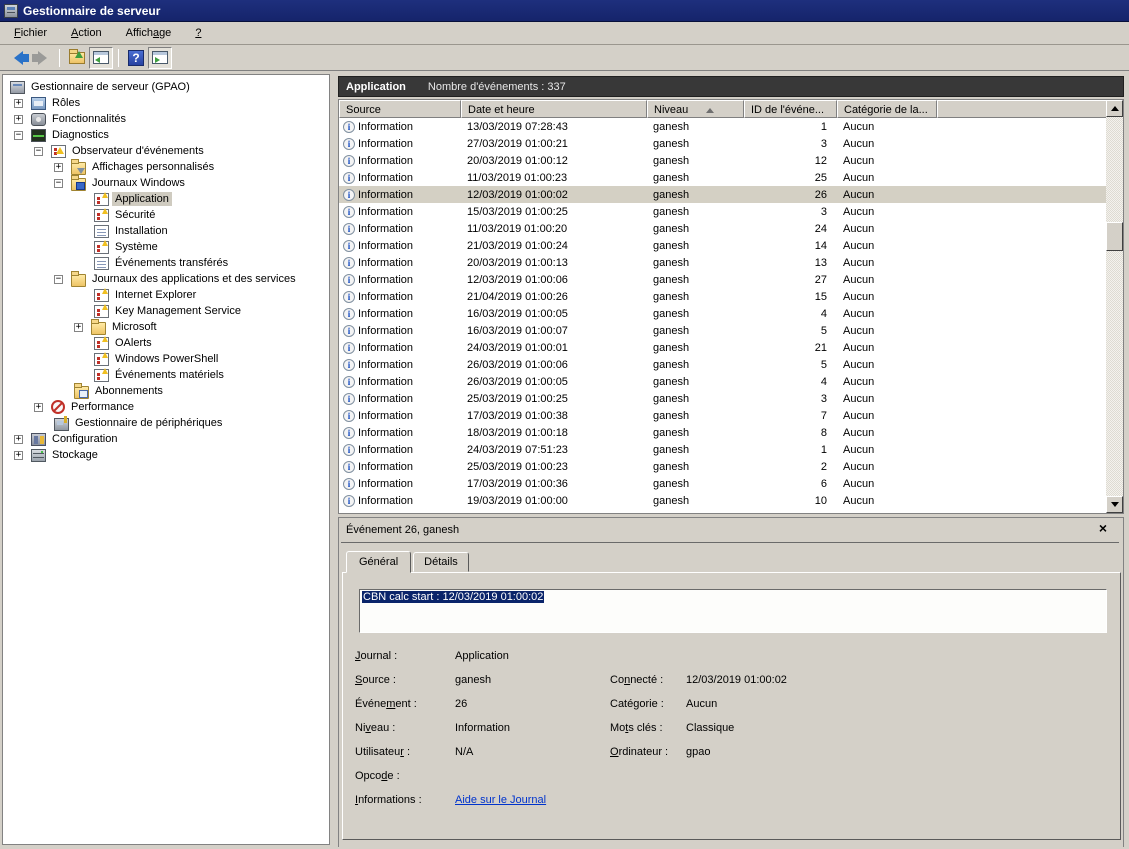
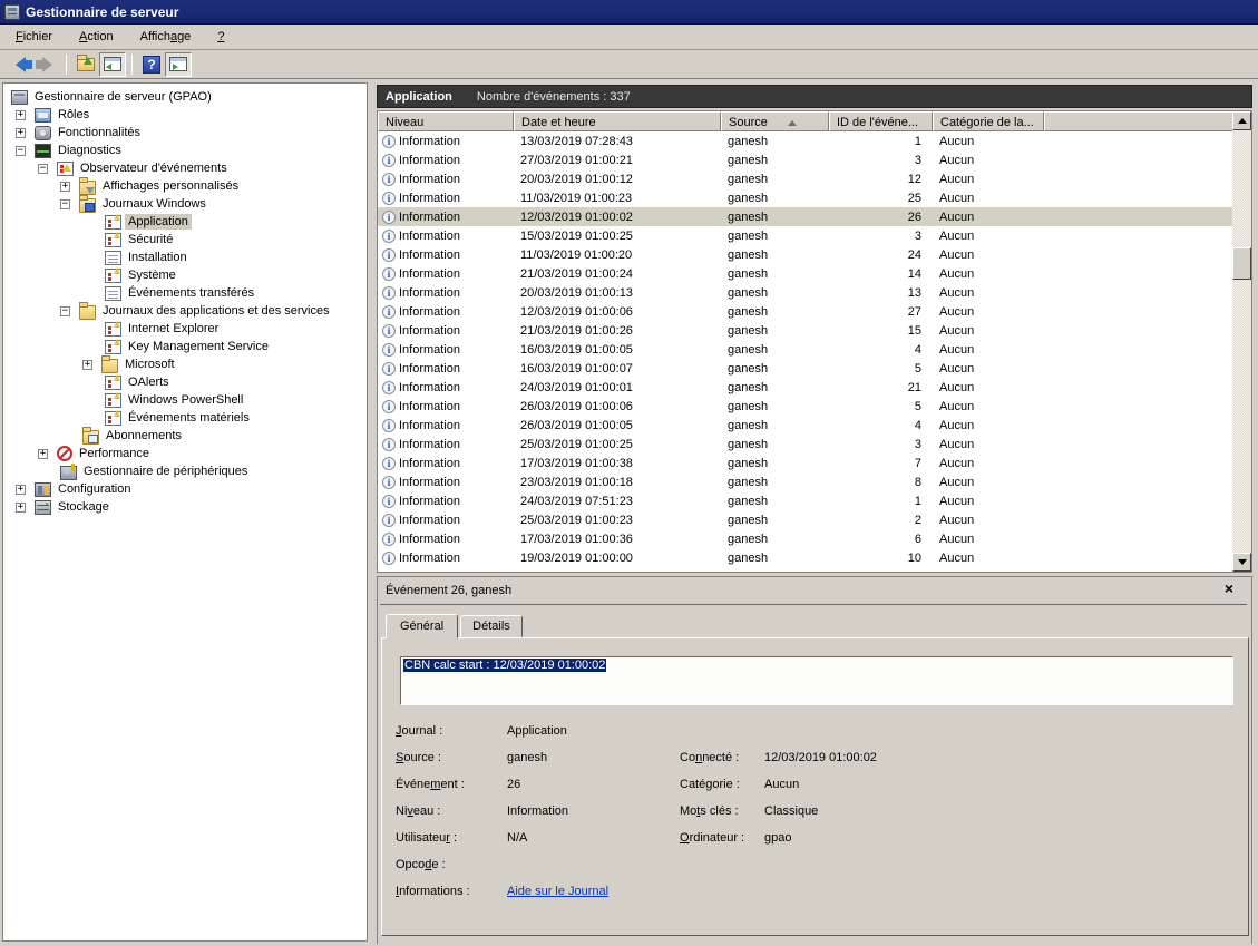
  Gestionnaire de serveur
  Fichier
  Action
  Affichage
  ?
  ?
  Gestionnaire de serveur (GPAO)
  +
  Rôles
  +
  Fonctionnalités
  −
  Diagnostics
  −
  Observateur d'événements
  +
  Affichages personnalisés
  −
  Journaux Windows
  Application
  Sécurité
  Installation
  Système
  Événements transférés
  −
  Journaux des applications et des services
  Internet Explorer
  Key Management Service
  +
  Microsoft
  OAlerts
  Windows PowerShell
  Événements matériels
  Abonnements
  +
  Performance
  Gestionnaire de périphériques
  +
  Configuration
  +
  Stockage
  Application
  Nombre d'événements : 337
- Source
+ Niveau
  Date et heure
- Niveau
+ Source
  ID de l'événe...
  Catégorie de la...
  i
  Information
  13/03/2019 07:28:43
  ganesh
  1
  Aucun
  i
  Information
  27/03/2019 01:00:21
  ganesh
  3
  Aucun
  i
  Information
  20/03/2019 01:00:12
  ganesh
  12
  Aucun
  i
  Information
  11/03/2019 01:00:23
  ganesh
  25
  Aucun
  i
  Information
  12/03/2019 01:00:02
  ganesh
  26
  Aucun
  i
  Information
  15/03/2019 01:00:25
  ganesh
  3
  Aucun
  i
  Information
  11/03/2019 01:00:20
  ganesh
  24
  Aucun
  i
  Information
  21/03/2019 01:00:24
  ganesh
  14
  Aucun
  i
  Information
  20/03/2019 01:00:13
  ganesh
  13
  Aucun
  i
  Information
  12/03/2019 01:00:06
  ganesh
  27
  Aucun
  i
  Information
- 21/04/2019 01:00:26
+ 21/03/2019 01:00:26
  ganesh
  15
  Aucun
  i
  Information
  16/03/2019 01:00:05
  ganesh
  4
  Aucun
  i
  Information
  16/03/2019 01:00:07
  ganesh
  5
  Aucun
  i
  Information
  24/03/2019 01:00:01
  ganesh
  21
  Aucun
  i
  Information
  26/03/2019 01:00:06
  ganesh
  5
  Aucun
  i
  Information
  26/03/2019 01:00:05
  ganesh
  4
  Aucun
  i
  Information
  25/03/2019 01:00:25
  ganesh
  3
  Aucun
  i
  Information
  17/03/2019 01:00:38
  ganesh
  7
  Aucun
  i
  Information
- 18/03/2019 01:00:18
+ 23/03/2019 01:00:18
  ganesh
  8
  Aucun
  i
  Information
  24/03/2019 07:51:23
  ganesh
  1
  Aucun
  i
  Information
  25/03/2019 01:00:23
  ganesh
  2
  Aucun
  i
  Information
  17/03/2019 01:00:36
  ganesh
  6
  Aucun
  i
  Information
  19/03/2019 01:00:00
  ganesh
  10
  Aucun
  Événement 26, ganesh
  ×
  Général
  Détails
  CBN calc start : 12/03/2019 01:00:02
  Journal :
  Application
  Source :
  ganesh
  Connecté :
  12/03/2019 01:00:02
  Événement :
  26
  Catégorie :
  Aucun
  Niveau :
  Information
  Mots clés :
  Classique
  Utilisateur :
  N/A
  Ordinateur :
  gpao
  Opcode :
  Informations :
  Aide sur le Journal
